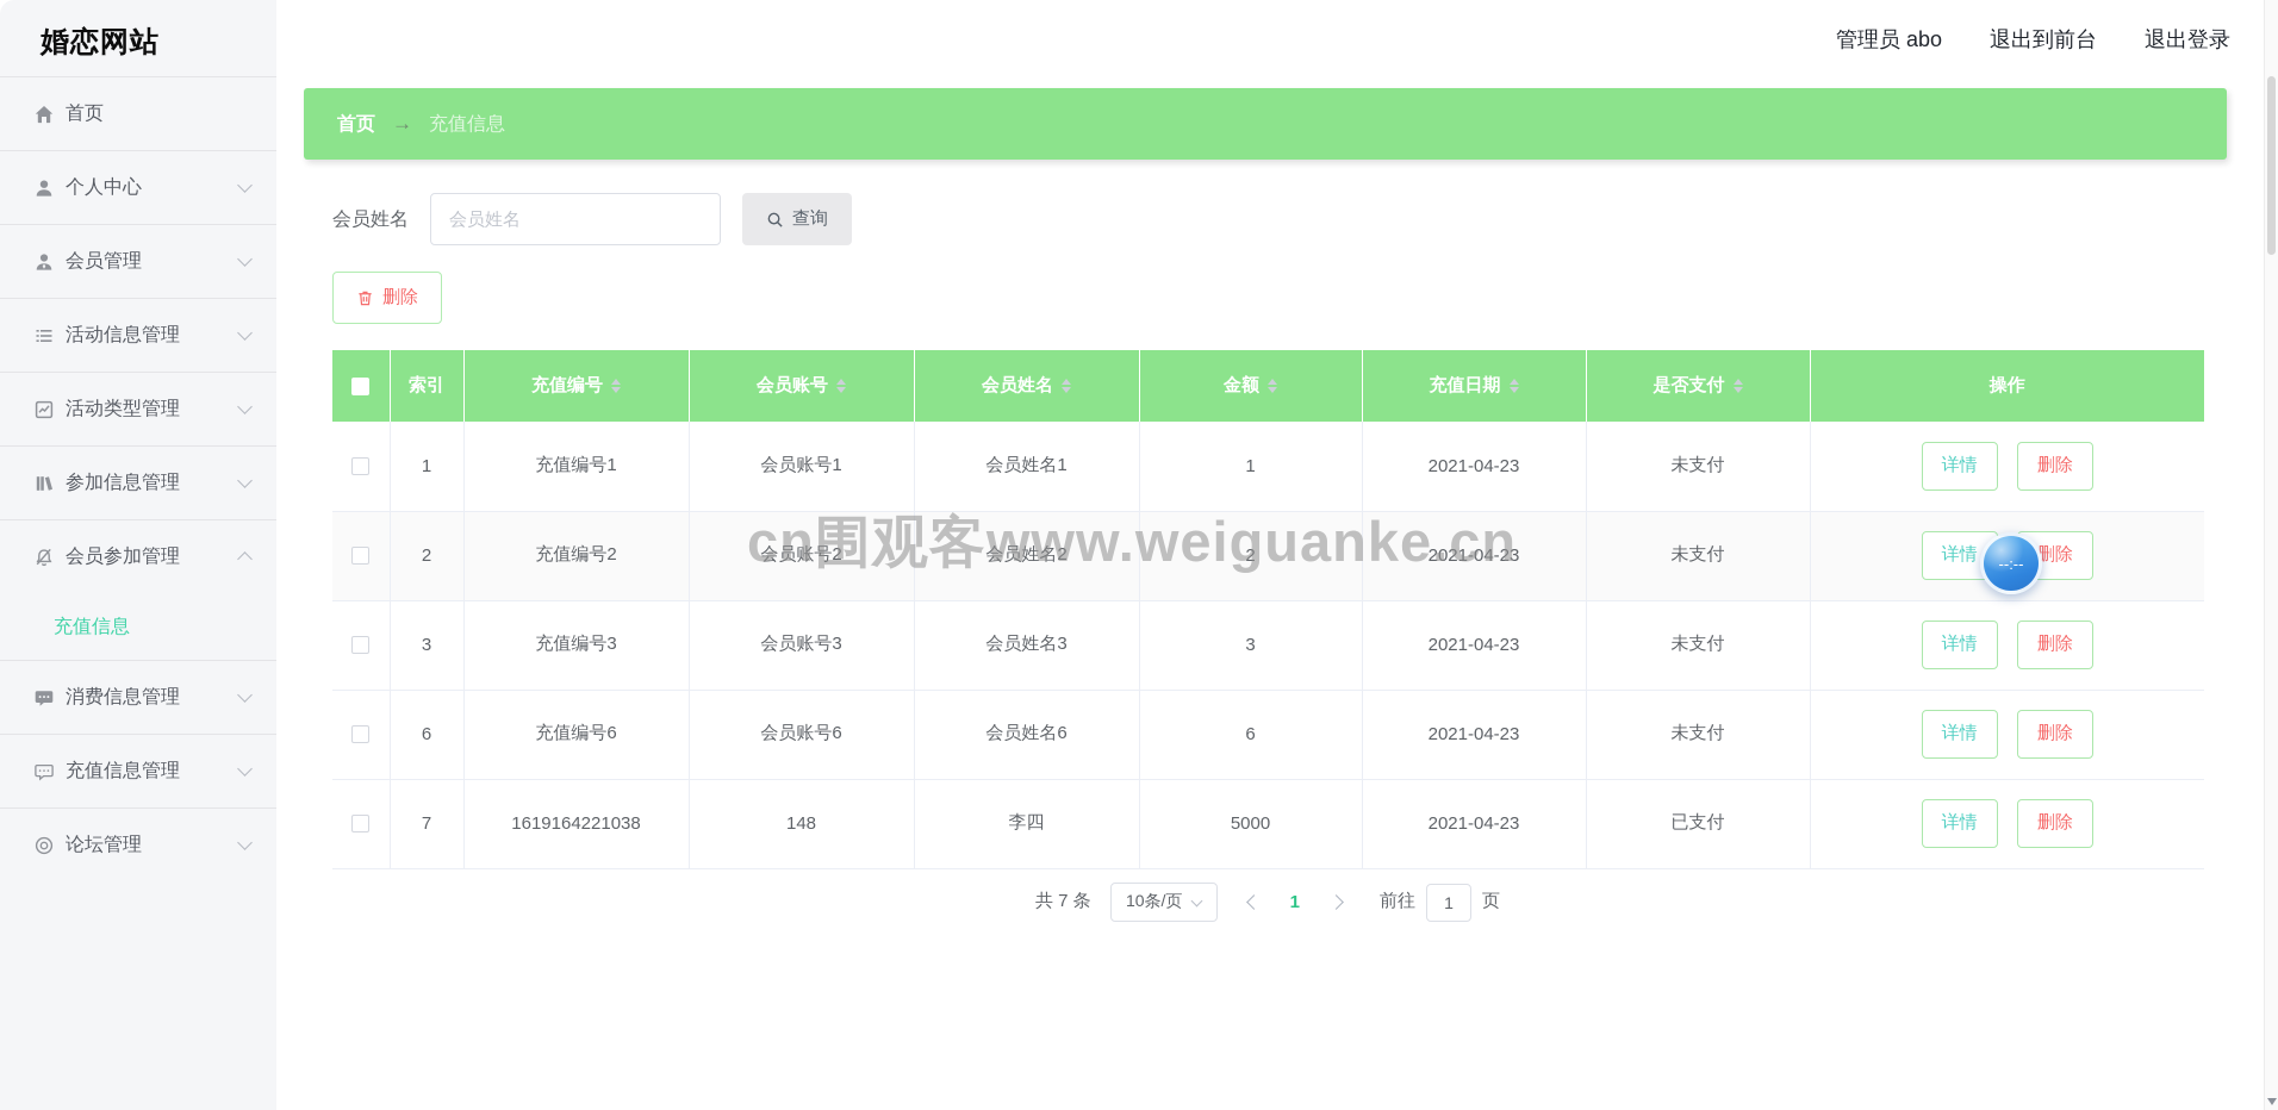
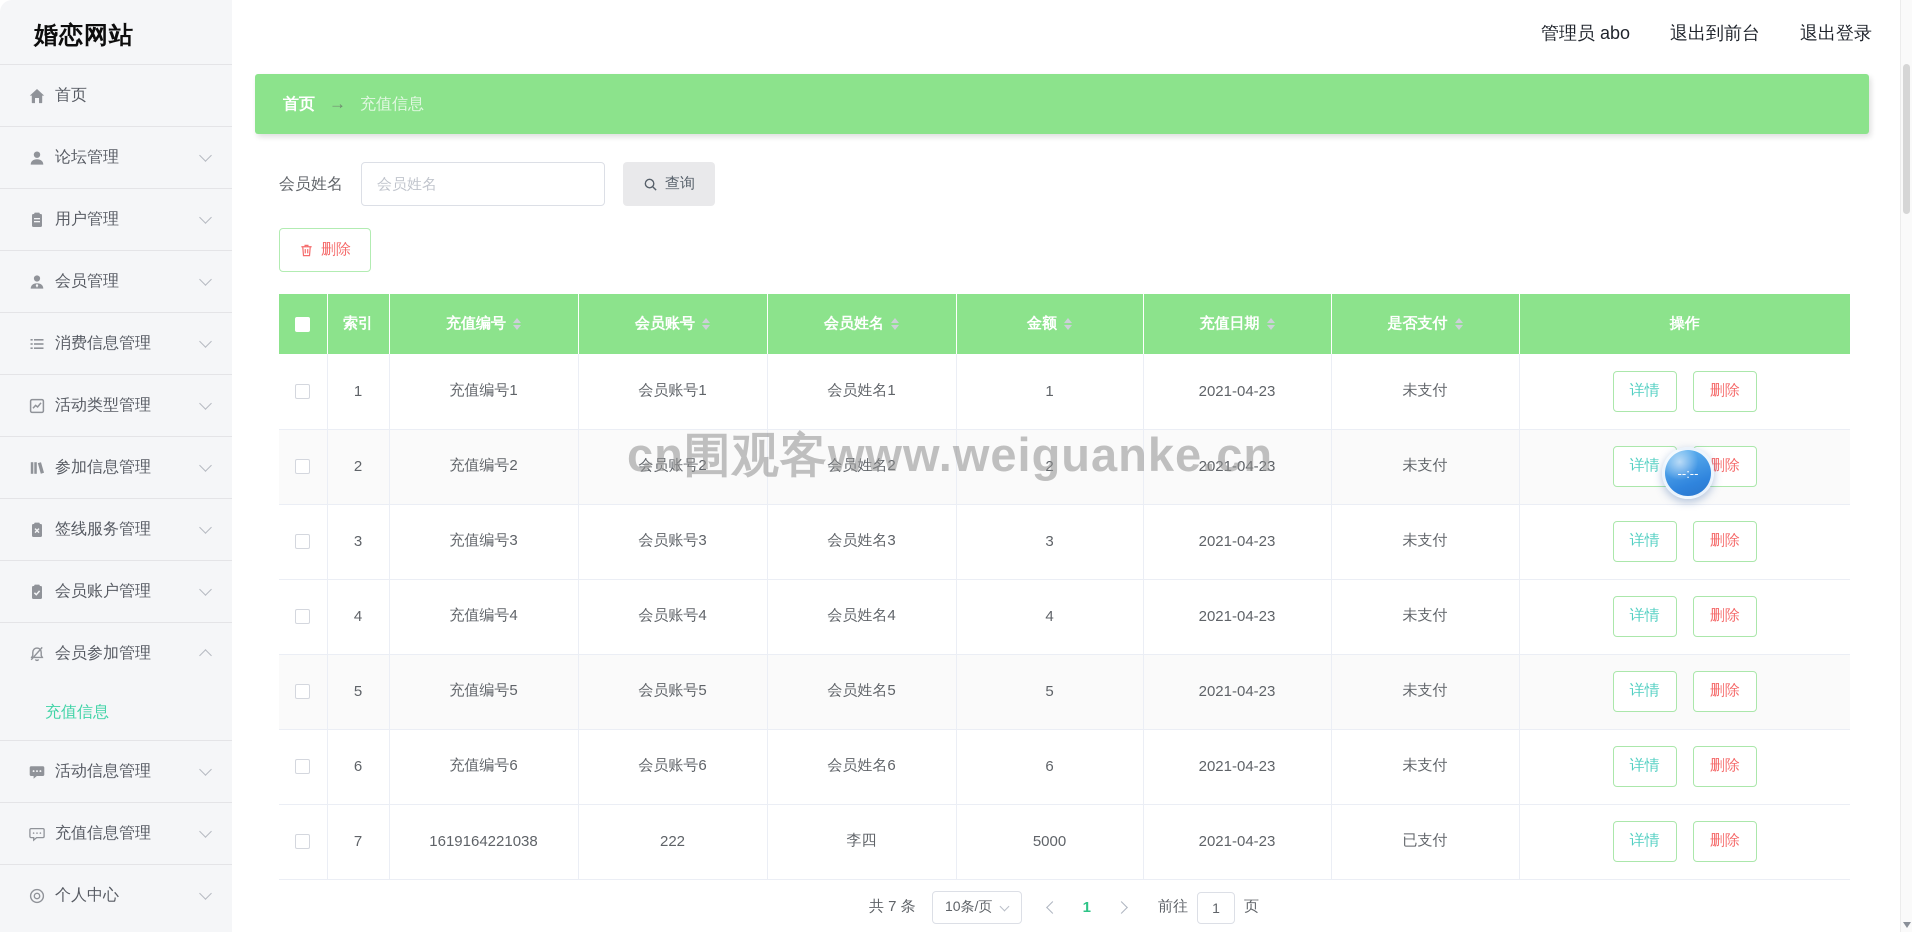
  婚恋网站
  首页
- 个人中心
+ 论坛管理
+ 用户管理
  会员管理
- 活动信息管理
+ 消费信息管理
  活动类型管理
  参加信息管理
+ 签线服务管理
+ 会员账户管理
  会员参加管理
  充值信息
- 消费信息管理
+ 活动信息管理
  充值信息管理
- 论坛管理
+ 个人中心
  管理员 abo
  退出到前台
  退出登录
  首页
  →
  充值信息
  会员姓名
  会员姓名
  查询
  删除
  cn围观客www.weiguanke.cn
  --:--
  		索引	充值编号	会员账号	会员姓名	金额	充值日期	是否支付	操作
  	1	充值编号1	会员账号1	会员姓名1	1	2021-04-23	未支付	详情 删除
  	2	充值编号2	会员账号2	会员姓名2	2	2021-04-23	未支付	详情 删除
  	3	充值编号3	会员账号3	会员姓名3	3	2021-04-23	未支付	详情 删除
+ 	4	充值编号4	会员账号4	会员姓名4	4	2021-04-23	未支付	详情 删除
+ 	5	充值编号5	会员账号5	会员姓名5	5	2021-04-23	未支付	详情 删除
  	6	充值编号6	会员账号6	会员姓名6	6	2021-04-23	未支付	详情 删除
- 	7	1619164221038	148	李四	5000	2021-04-23	已支付	详情 删除
+ 	7	1619164221038	222	李四	5000	2021-04-23	已支付	详情 删除
  共 7 条
  10条/页
  1
  前往
  1
  页
